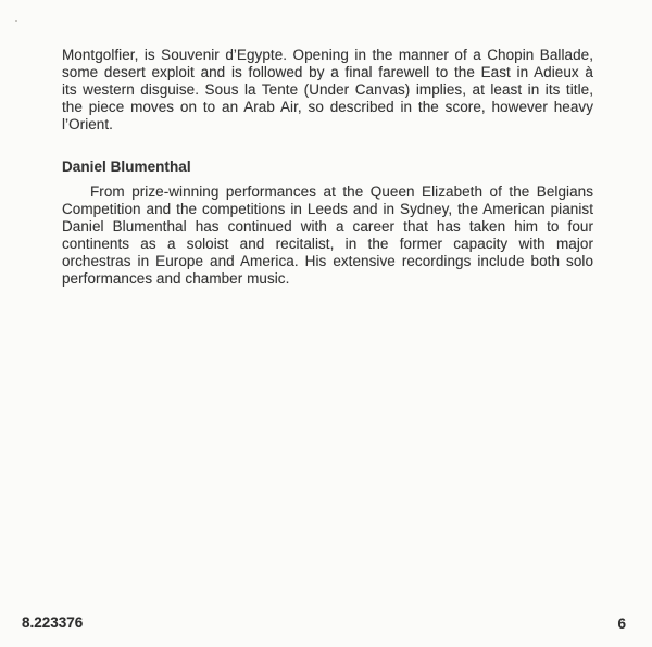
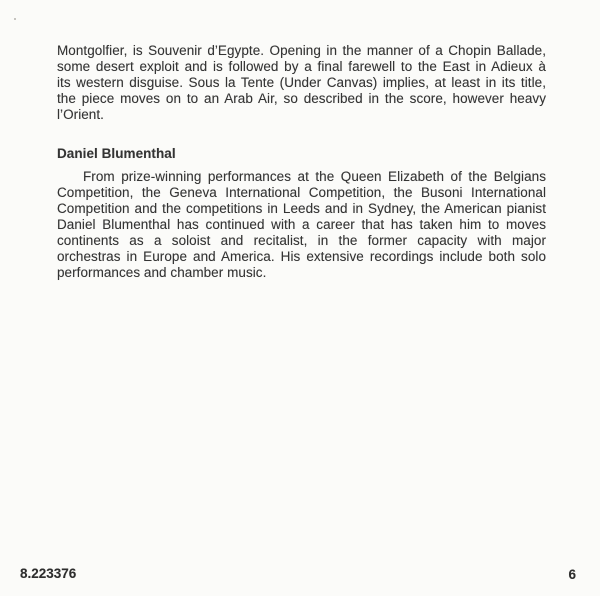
  Montgolfier, is Souvenir d’Egypte. Opening in the manner of a Chopin Ballade,
  some desert exploit and is followed by a final farewell to the East in Adieux à
  its western disguise. Sous la Tente (Under Canvas) implies, at least in its title,
  the piece moves on to an Arab Air, so described in the score, however heavy
  l’Orient.
  Daniel Blumenthal
  From prize-winning performances at the Queen Elizabeth of the Belgians
+ Competition, the Geneva International Competition, the Busoni International
  Competition and the competitions in Leeds and in Sydney, the American pianist
- Daniel Blumenthal has continued with a career that has taken him to four
+ Daniel Blumenthal has continued with a career that has taken him to moves
  continents as a soloist and recitalist, in the former capacity with major
  orchestras in Europe and America. His extensive recordings include both solo
  performances and chamber music.
  8.223376
  6
